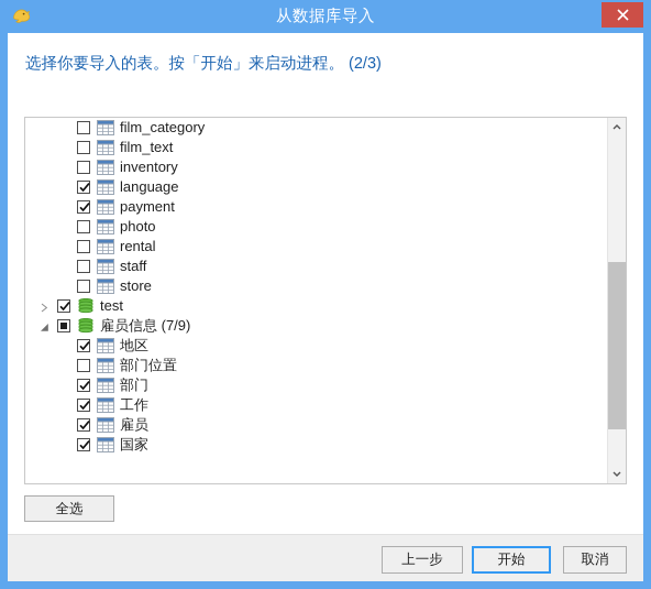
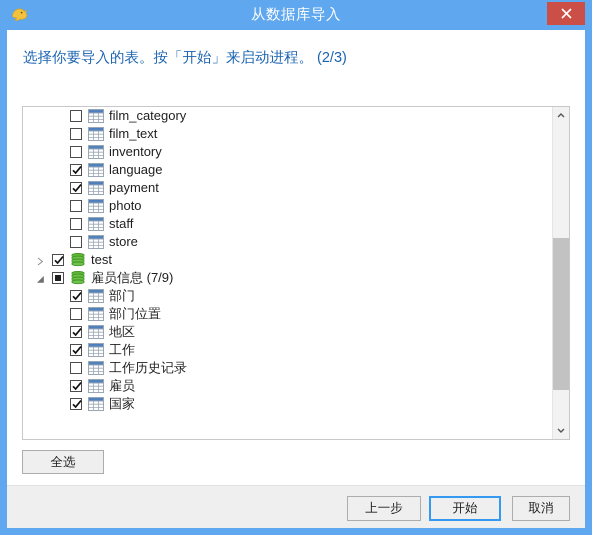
  从数据库导入
  选择你要导入的表。按「开始」来启动进程。 (2/3)
  film_category
  film_text
  inventory
  language
  payment
  photo
- rental
  staff
  store
  test
  雇员信息 (7/9)
- 地区
+ 部门
  部门位置
- 部门
+ 地区
  工作
+ 工作历史记录
  雇员
  国家
  全选
  上一步
  开始
  取消
